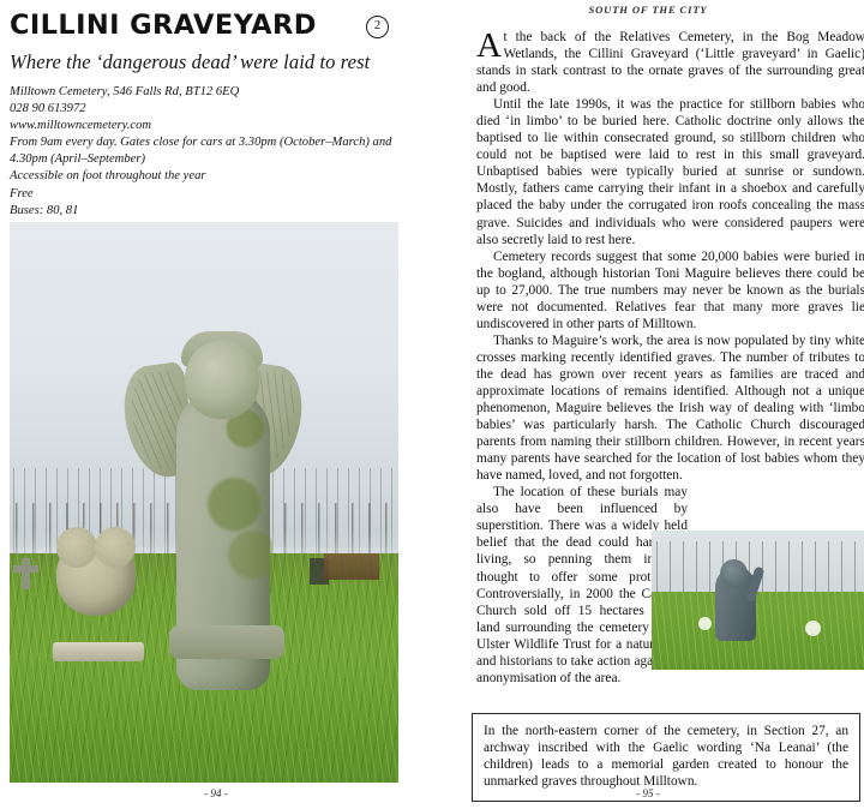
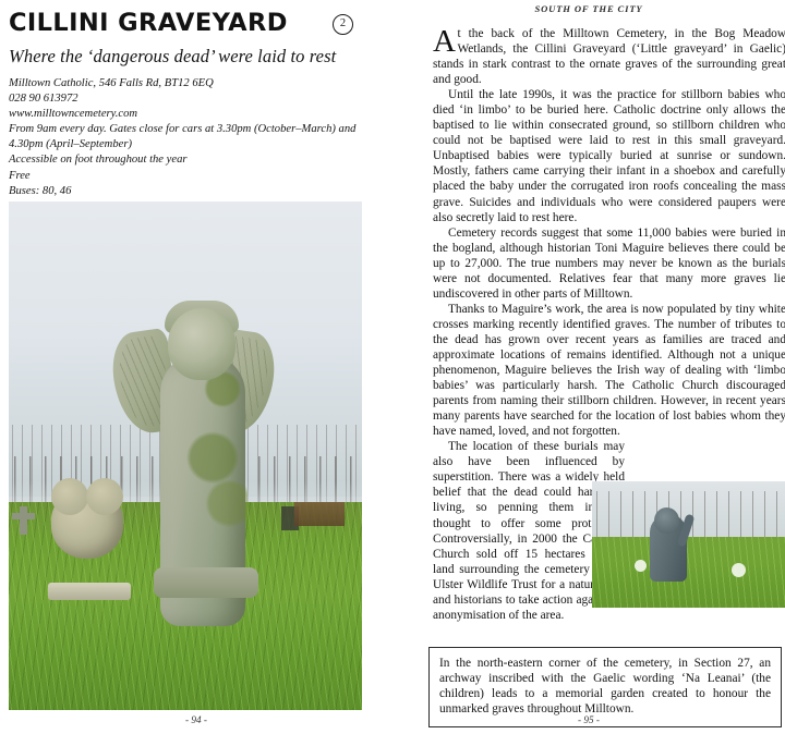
  CILLINI GRAVEYARD
  Where the ‘dangerous dead’ were laid to rest
  2
- Milltown Cemetery, 546 Falls Rd, BT12 6EQ
+ Milltown Catholic, 546 Falls Rd, BT12 6EQ
  028 90 613972
  www.milltowncemetery.com
  From 9am every day. Gates close for cars at 3.30pm (October–March) and
  4.30pm (April–September)
  Accessible on foot throughout the year
  Free
- Buses: 80, 81
+ Buses: 80, 46
  - 94 -
  SOUTH OF THE CITY
  A
- t the back of the Relatives Cemetery, in the Bog Meadow Wetlands, the Cillini Graveyard (‘Little graveyard’ in Gaelic) stands in stark contrast to the ornate graves of the surrounding great and good.
+ t the back of the Milltown Cemetery, in the Bog Meadow Wetlands, the Cillini Graveyard (‘Little graveyard’ in Gaelic) stands in stark contrast to the ornate graves of the surrounding great and good.
  Until the late 1990s, it was the practice for stillborn babies who died ‘in limbo’ to be buried here. Catholic doctrine only allows the baptised to lie within consecrated ground, so stillborn children who could not be baptised were laid to rest in this small graveyard Unbaptised babies were typically buried at sunrise or sundown Mostly, fathers came carrying their infant in a shoebox and carefully placed the baby under the corrugated iron roofs concealing the mass grave. Suicides and individuals who were considered paupers were also secretly laid to rest here.
- Cemetery records suggest that some 20,000 babies were buried in the bogland, although historian Toni Maguire believes there could be up to 27,000. The true numbers may never be known as the burials were not documented. Relatives fear that many more graves lie undiscovered in other parts of Milltown.
+ Cemetery records suggest that some 11,000 babies were buried in the bogland, although historian Toni Maguire believes there could be up to 27,000. The true numbers may never be known as the burials were not documented. Relatives fear that many more graves lie undiscovered in other parts of Milltown.
  Thanks to Maguire’s work, the area is now populated by tiny white crosses marking recently identified graves. The number of tributes to the dead has grown over recent years as families are traced and approximate locations of remains identified. Although not a unique phenomenon, Maguire believes the Irish way of dealing with ‘limbo babies’ was particularly harsh. The Catholic Church discouraged parents from naming their stillborn children. However, in recent years many parents have searched for the location of lost babies whom they have named, loved, and not forgotten.
  The location of these burials may also have been influenced by superstition. There was a widely held belief that the dead could ha living, so penning them i thought to offer some prot Controversially, in 2000 the C Church sold off 15 hectares land surrounding the cemetery Ulster Wildlife Trust for a natu and historians to take action aga anonymisation of the area.
  In the north-eastern corner of the cemetery, in Section 27, an archway inscribed with the Gaelic wording ‘Na Leanai’ (the children) leads to a memorial garden created to honour the unmarked graves throughout Milltown.
  - 95 -
